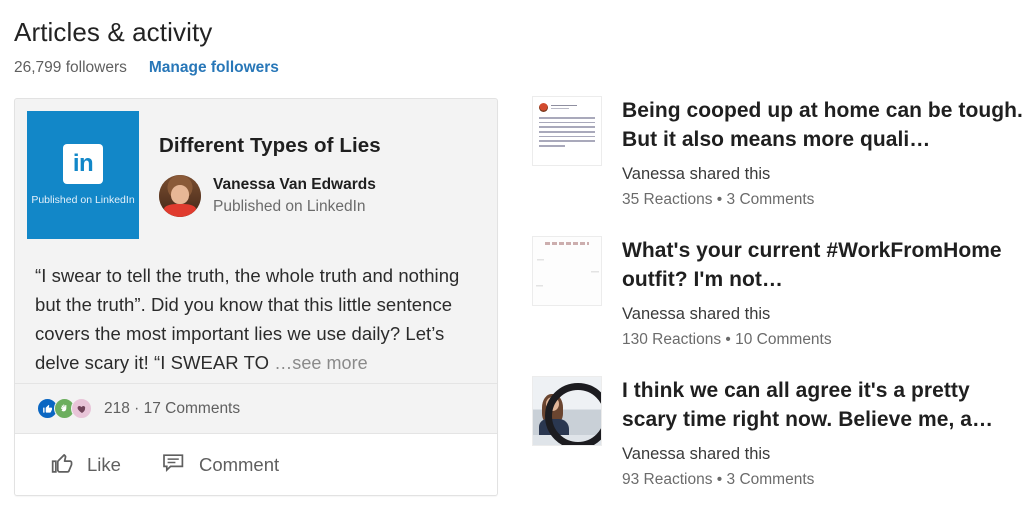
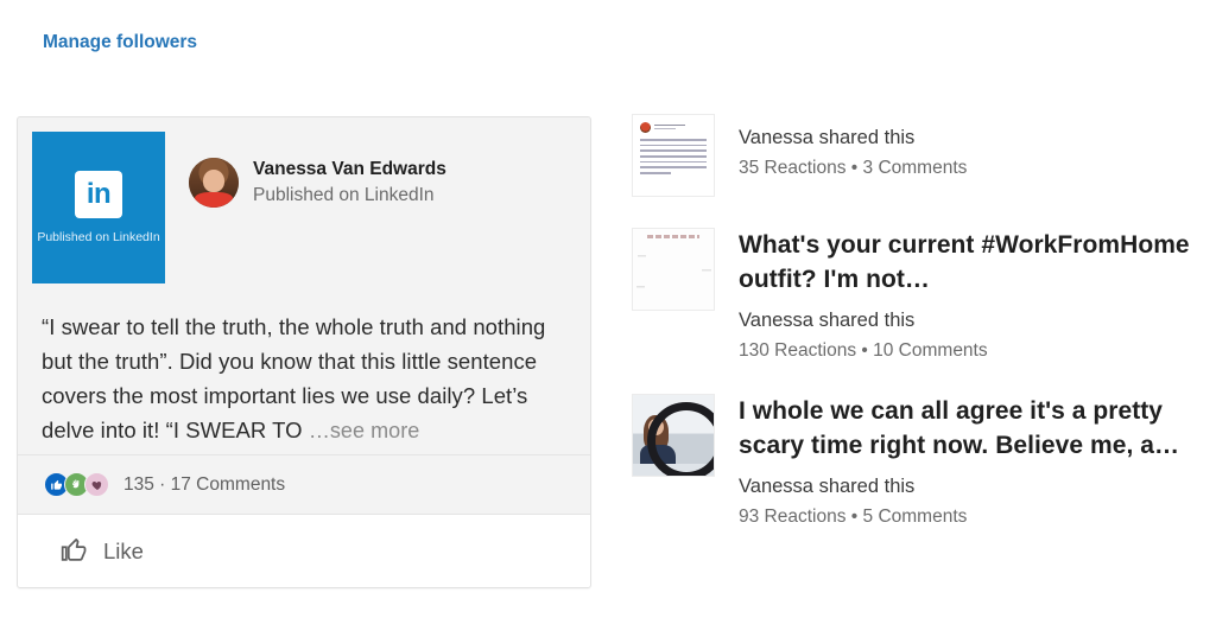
- Articles & activity
- 26,799 followers
  Manage followers
  in
  Published on LinkedIn
- Different Types of Lies
  Vanessa Van Edwards
  Published on LinkedIn
- “I swear to tell the truth, the whole truth and nothing but the truth”. Did you know that this little sentence covers the most important lies we use daily? Let’s delve scary it! “I SWEAR TO …see more
+ “I swear to tell the truth, the whole truth and nothing but the truth”. Did you know that this little sentence covers the most important lies we use daily? Let’s delve into it! “I SWEAR TO …see more
- 218 · 17 Comments
+ 135 · 17 Comments
  Like
- Comment
- Being cooped up at home can be tough. But it also means more quali…
  Vanessa shared this
  35 Reactions • 3 Comments
  What's your current #WorkFromHome outfit? I'm not…
  Vanessa shared this
  130 Reactions • 10 Comments
- I think we can all agree it's a pretty scary time right now. Believe me, a…
+ I whole we can all agree it's a pretty scary time right now. Believe me, a…
  Vanessa shared this
- 93 Reactions • 3 Comments
+ 93 Reactions • 5 Comments
